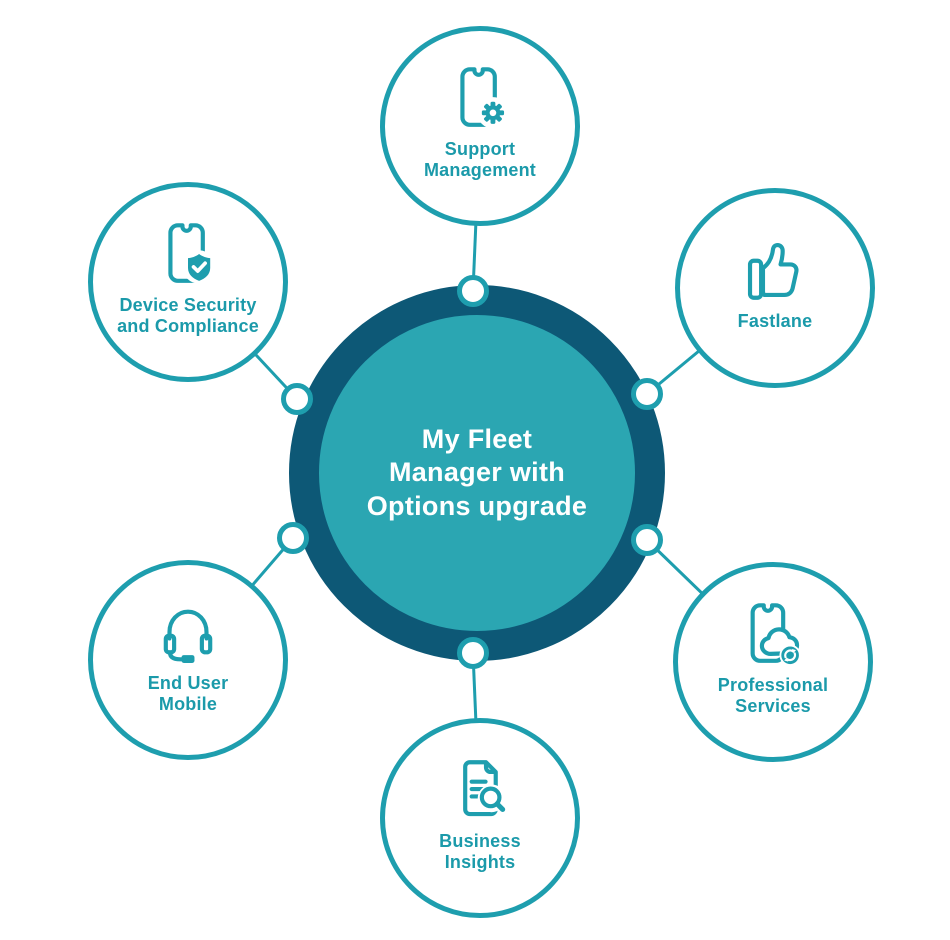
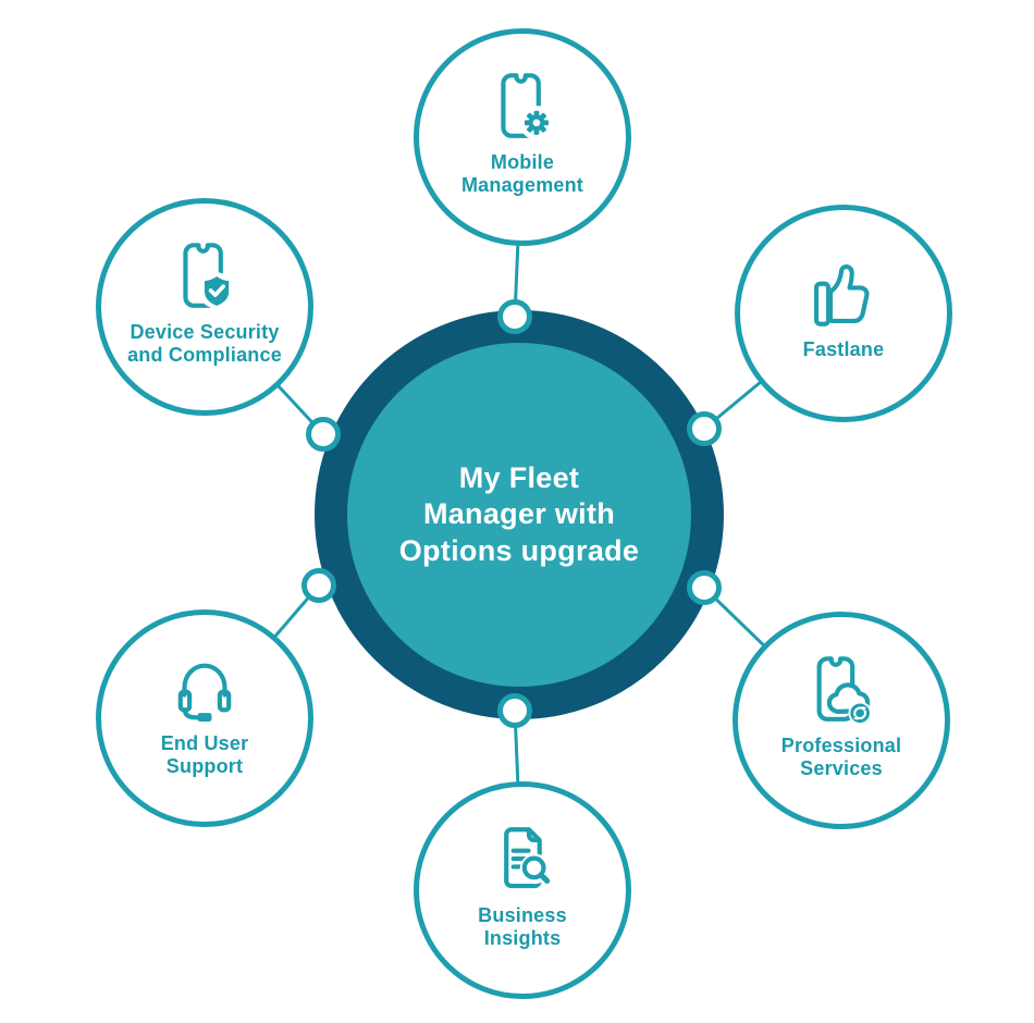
  My Fleet
  Manager with
  Options upgrade
- Support
+ Mobile
  Management
  Fastlane
  Device Security
  and Compliance
  End User
- Mobile
+ Support
  Business
  Insights
  Professional
  Services
